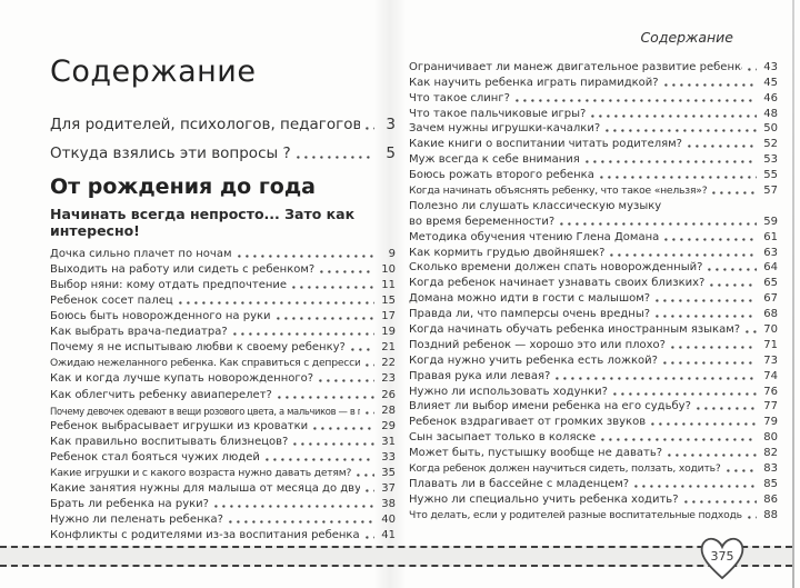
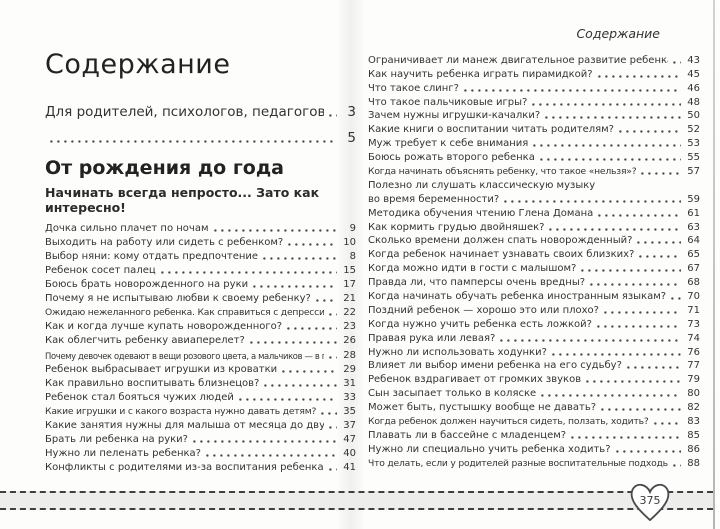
  Содержание
  Для родителей, психологов, педагогов
  3
- Откуда взялись эти вопросы ?
  5
  От рождения до года
  Начинать всегда непросто... Зато как интересно!
  Дочка сильно плачет по ночам
  9
  Выходить на работу или сидеть с ребенком?
  10
  Выбор няни: кому отдать предпочтение
- 11
+ 8
  Ребенок сосет палец
  15
- Боюсь быть новорожденного на руки
+ Боюсь брать новорожденного на руки
  17
- Как выбрать врача-педиатра?
- 19
  Почему я не испытываю любви к своему ребенку?
  21
  Ожидаю нежеланного ребенка. Как справиться с депресси
  22
  Как и когда лучше купать новорожденного?
  23
  Как облегчить ребенку авиаперелет?
  26
  Почему девочек одевают в вещи розового цвета, а мальчиков — в г
  28
  Ребенок выбрасывает игрушки из кроватки
  29
  Как правильно воспитывать близнецов?
  31
  Ребенок стал бояться чужих людей
  33
  Какие игрушки и с какого возраста нужно давать детям?
  35
  Какие занятия нужны для малыша от месяца до дву
  37
  Брать ли ребенка на руки?
- 38
+ 47
  Нужно ли пеленать ребенка?
  40
  Конфликты с родителями из-за воспитания ребенка
  41
  Содержание
  Ограничивает ли манеж двигательное развитие ребенк
  43
  Как научить ребенка играть пирамидкой?
  45
  Что такое слинг?
  46
  Что такое пальчиковые игры?
  48
  Зачем нужны игрушки-качалки?
  50
  Какие книги о воспитании читать родителям?
  52
- Муж всегда к себе внимания
+ Муж требует к себе внимания
  53
  Боюсь рожать второго ребенка
  55
  Когда начинать объяснять ребенку, что такое «нельзя»?
  57
  Полезно ли слушать классическую музыку
  во время беременности?
  59
  Методика обучения чтению Глена Домана
  61
  Как кормить грудью двойняшек?
  63
  Сколько времени должен спать новорожденный?
  64
  Когда ребенок начинает узнавать своих близких?
  65
- Домана можно идти в гости с малышом?
+ Когда можно идти в гости с малышом?
  67
  Правда ли, что памперсы очень вредны?
  68
  Когда начинать обучать ребенка иностранным языкам?
  70
  Поздний ребенок — хорошо это или плохо?
  71
  Когда нужно учить ребенка есть ложкой?
  73
  Правая рука или левая?
  74
  Нужно ли использовать ходунки?
  76
  Влияет ли выбор имени ребенка на его судьбу?
  77
  Ребенок вздрагивает от громких звуков
  79
  Сын засыпает только в коляске
  80
  Может быть, пустышку вообще не давать?
  82
  Когда ребенок должен научиться сидеть, ползать, ходить?
  83
  Плавать ли в бассейне с младенцем?
  85
  Нужно ли специально учить ребенка ходить?
  86
  Что делать, если у родителей разные воспитательные подходы
  88
  375
